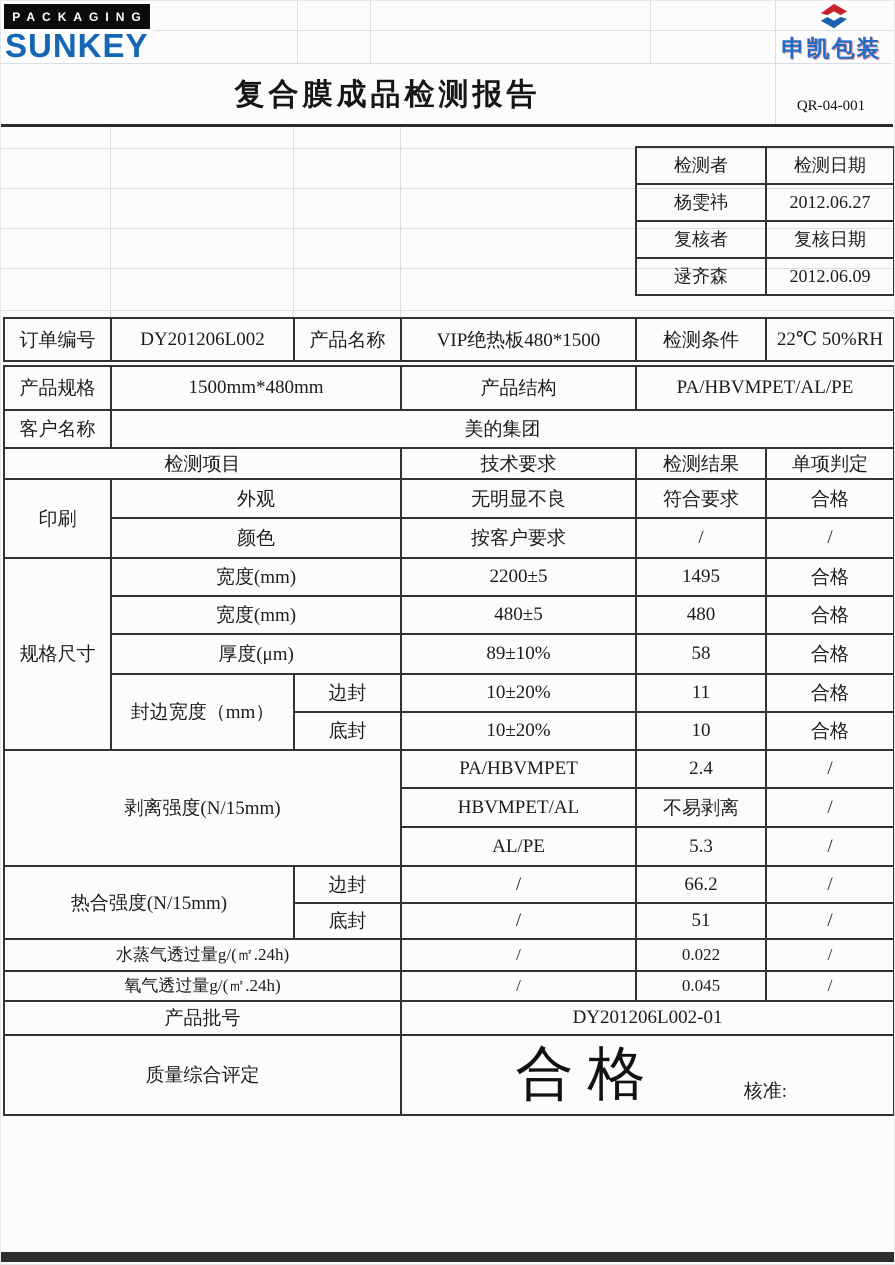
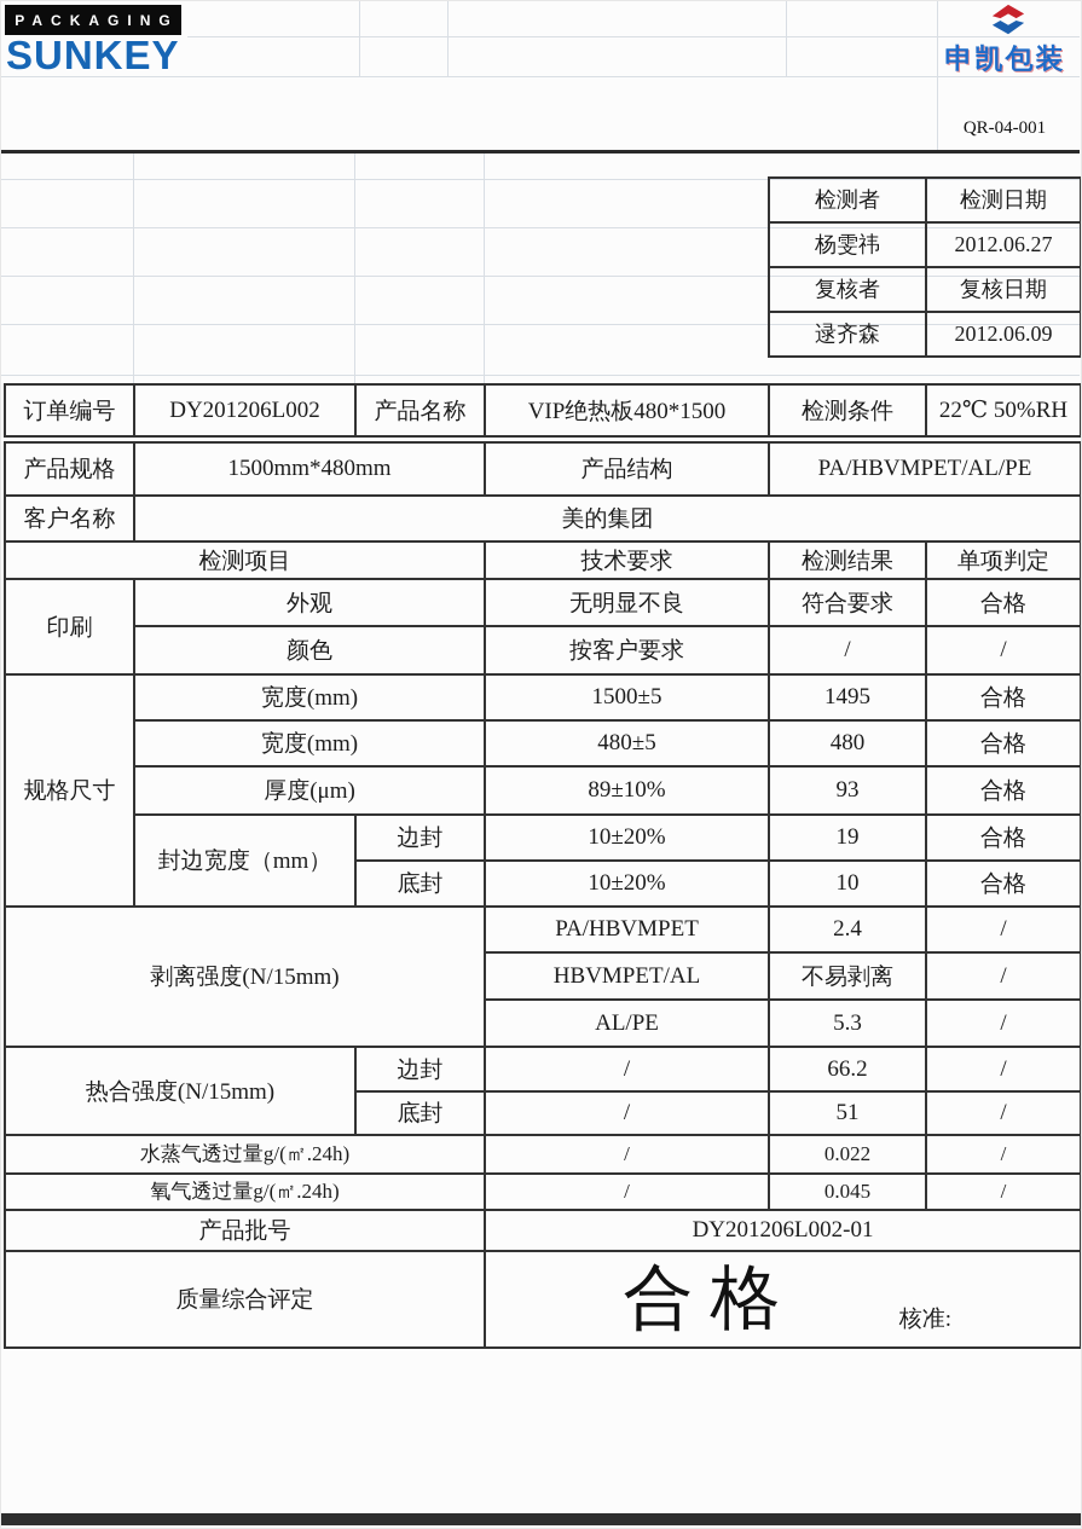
  PACKAGING
  SUNKEY
  申凯包装
- 复合膜成品检测报告
  QR-04-001
  检测者	检测日期
  杨雯祎	2012.06.27
  复核者	复核日期
  逯齐森	2012.06.09
  订单编号	DY201206L002	产品名称	VIP绝热板480*1500	检测条件	22℃ 50%RH
  产品规格	1500mm*480mm	产品结构	PA/HBVMPET/AL/PE
  客户名称	美的集团
  检测项目	技术要求	检测结果	单项判定
  印刷	外观	无明显不良	符合要求	合格
  颜色	按客户要求	/	/
- 规格尺寸	宽度(mm)	2200±5	1495	合格
+ 规格尺寸	宽度(mm)	1500±5	1495	合格
  宽度(mm)	480±5	480	合格
- 厚度(μm)	89±10%	58	合格
+ 厚度(μm)	89±10%	93	合格
- 封边宽度（mm）	边封	10±20%	11	合格
+ 封边宽度（mm）	边封	10±20%	19	合格
  底封	10±20%	10	合格
  剥离强度(N/15mm)	PA/HBVMPET	2.4	/
  HBVMPET/AL	不易剥离	/
  AL/PE	5.3	/
  热合强度(N/15mm)	边封	/	66.2	/
  底封	/	51	/
  水蒸气透过量g/(㎡.24h)	/	0.022	/
  氧气透过量g/(㎡.24h)	/	0.045	/
  产品批号	DY201206L002-01
  质量综合评定	合格 核准:
